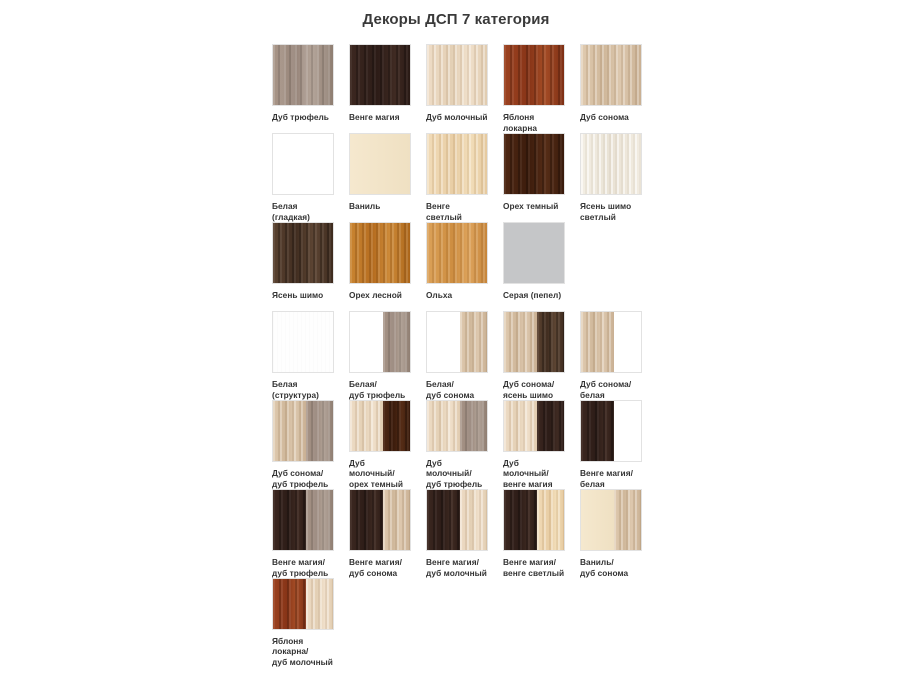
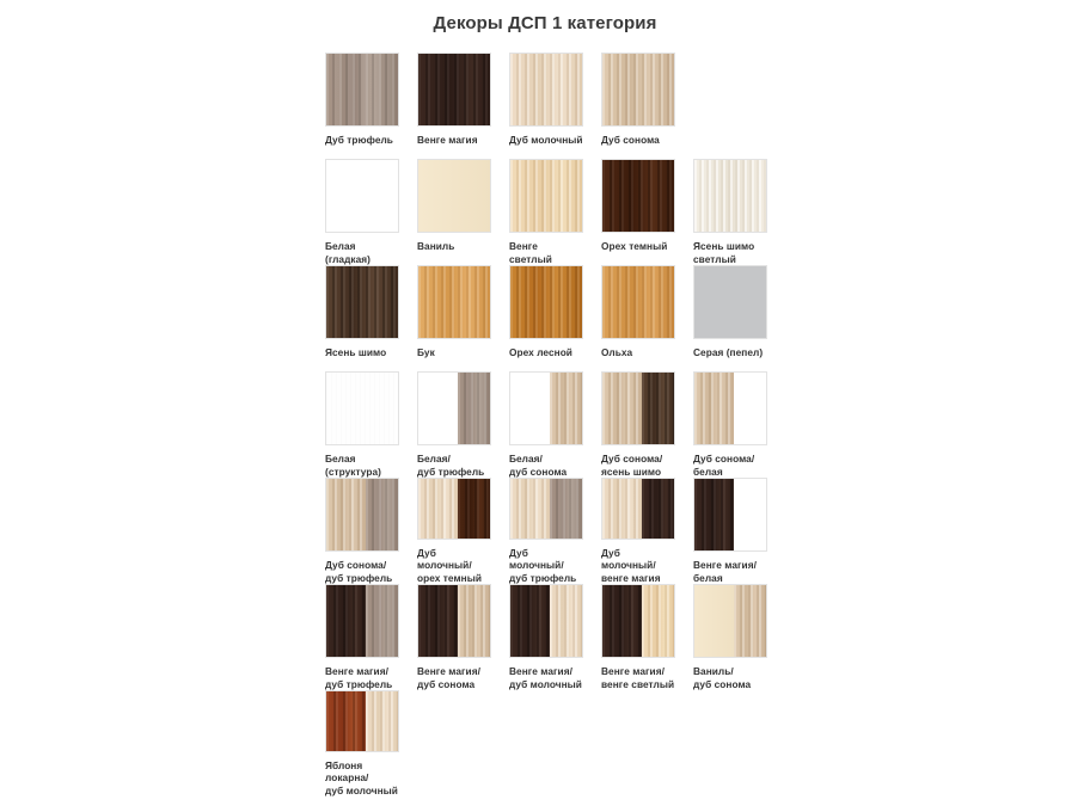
- Декоры ДСП 7 категория
+ Декоры ДСП 1 категория
  Дуб трюфель
  Венге магия
  Дуб молочный
- Яблоня локарна
  Дуб сонома
  Белая (гладкая)
  Ваниль
  Венге светлый
  Орех темный
  Ясень шимо
  светлый
  Ясень шимо
+ Бук
  Орех лесной
  Ольха
  Серая (пепел)
  Белая (структура)
  Белая/
  дуб трюфель
  Белая/
  дуб сонома
  Дуб сонома/
  ясень шимо
  Дуб сонома/
  белая
  Дуб сонома/
  дуб трюфель
  Дуб молочный/
  орех темный
  Дуб молочный/
  дуб трюфель
  Дуб молочный/
  венге магия
  Венге магия/
  белая
  Венге магия/
  дуб трюфель
  Венге магия/
  дуб сонома
  Венге магия/
  дуб молочный
  Венге магия/
  венге светлый
  Ваниль/
  дуб сонома
  Яблоня локарна/
  дуб молочный
